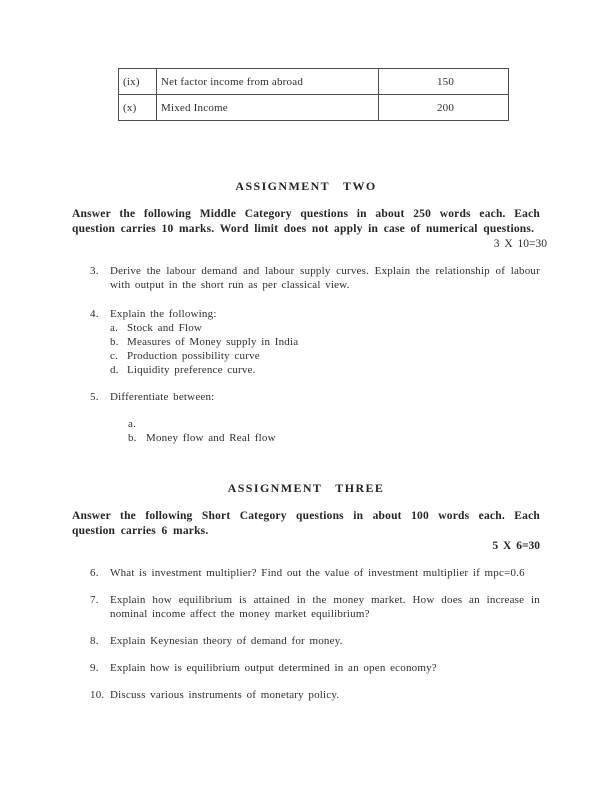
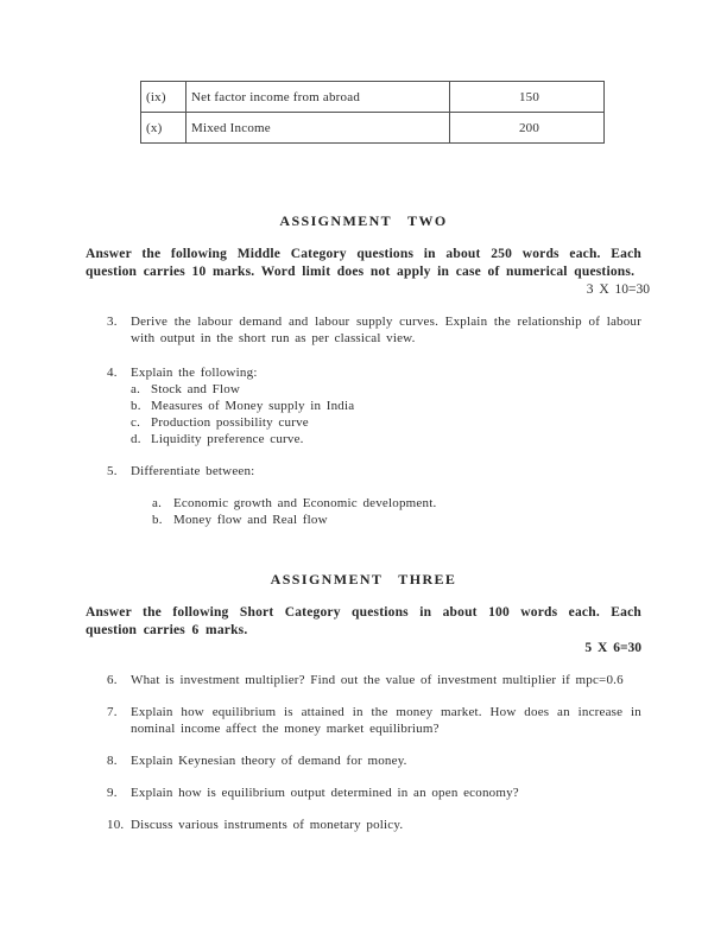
  (ix)	Net factor income from abroad	150
  (x)	Mixed Income	200
  ASSIGNMENT TWO
  Answer the following Middle Category questions in about 250 words each. Each question carries 10 marks. Word limit does not apply in case of numerical questions.
  3 X 10=30
  3.
  Derive the labour demand and labour supply curves. Explain the relationship of labour with output in the short run as per classical view.
  4.
  Explain the following:
  a.
  Stock and Flow
  b.
  Measures of Money supply in India
  c.
  Production possibility curve
  d.
  Liquidity preference curve.
  5.
  Differentiate between:
  a.
+ Economic growth and Economic development.
  b.
  Money flow and Real flow
  ASSIGNMENT THREE
  Answer the following Short Category questions in about 100 words each. Each question carries 6 marks.
  5 X 6=30
  6.
  What is investment multiplier? Find out the value of investment multiplier if mpc=0.6
  7.
  Explain how equilibrium is attained in the money market. How does an increase in nominal income affect the money market equilibrium?
  8.
  Explain Keynesian theory of demand for money.
  9.
  Explain how is equilibrium output determined in an open economy?
  10.
  Discuss various instruments of monetary policy.
